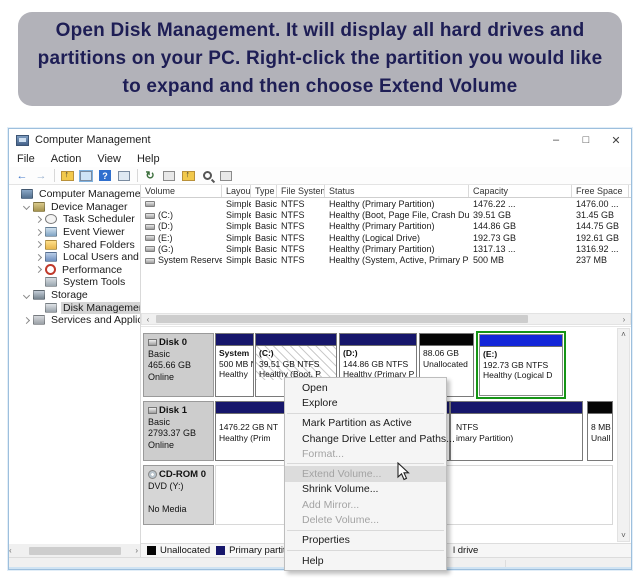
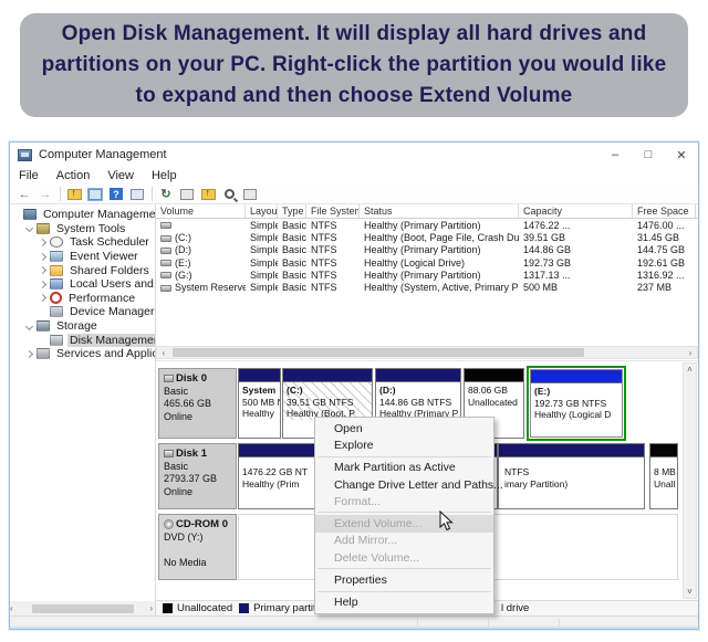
  Open Disk Management. It will display all hard drives and
  partitions on your PC. Right-click the partition you would like
  to expand and then choose Extend Volume
  Computer Management
  –
  □
  ✕
  File
  Action
  View
  Help
  ←
  →
  ?
  ↻
- Device Manager
+ System Tools
  Task Scheduler
  Event Viewer
  Shared Folders
  Performance
- System Tools
+ Device Manager
  Storage
  Disk Manageme
  ‹
  ›
  Volume
  Layou
  Type
  File System
  Status
  Capacity
  Free Space
  Simpl
  Basic
  NTFS
  Healthy (Primary Partition)
  1476.22 ...
  1476.00 ...
  (C:)
  Simpl
  Basic
  NTFS
  39.51 GB
  31.45 GB
  (D:)
  Simpl
  Basic
  NTFS
  Healthy (Primary Partition)
  144.86 GB
  144.75 GB
  (E:)
  Simpl
  Basic
  NTFS
  Healthy (Logical Drive)
  192.73 GB
  192.61 GB
  (G:)
  Simpl
  Basic
  NTFS
  Healthy (Primary Partition)
  1317.13 ...
  1316.92 ...
  System Reserve
  Simpl
  Basic
  NTFS
  Healthy (System, Active, Primary P
  500 MB
  237 MB
  ‹
  ›
  Disk 0
  Basic
  465.66 GB
  Online
  System
  500 MB
  Healthy
  (C:)
  39.51 GB NTFS
  Healthy (Boot, P
  (D:)
  144.86 GB NTFS
  Healthy (Primary P
  88.06 GB
  Unallocated
  (E:)
  192.73 GB NTFS
  Healthy (Logical D
  Disk 1
  Basic
  2793.37 GB
  Online
  1476.22 GB NT
  Healthy (Prim
  NTFS
  imary Partition)
  8 MB
  Unall
  CD-ROM 0
  DVD (Y:)
  No Media
  ˄
  ˅
  Unallocated
  Primary parti
  l drive
  Open
  Explore
  Mark Partition as Active
  Change Drive Letter and Paths...
  Format...
  Extend Volume...
- Shrink Volume...
  Add Mirror...
  Delete Volume...
  Properties
  Help
